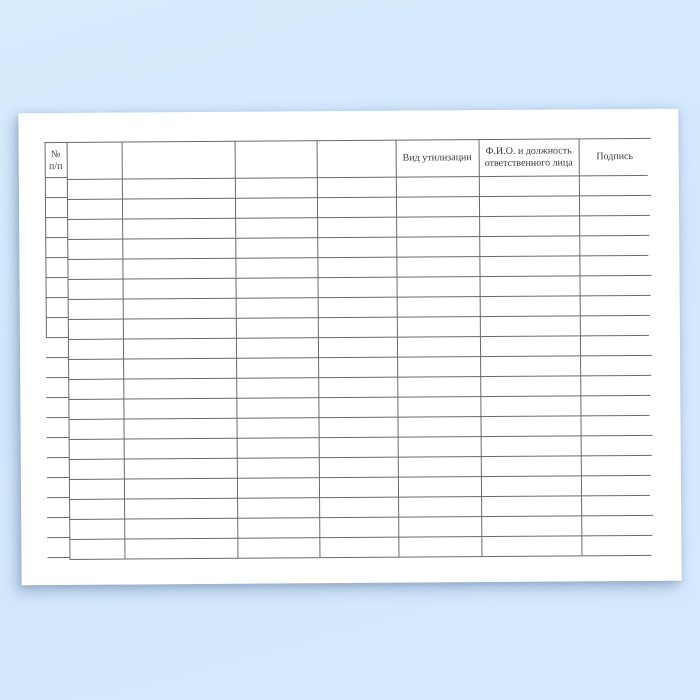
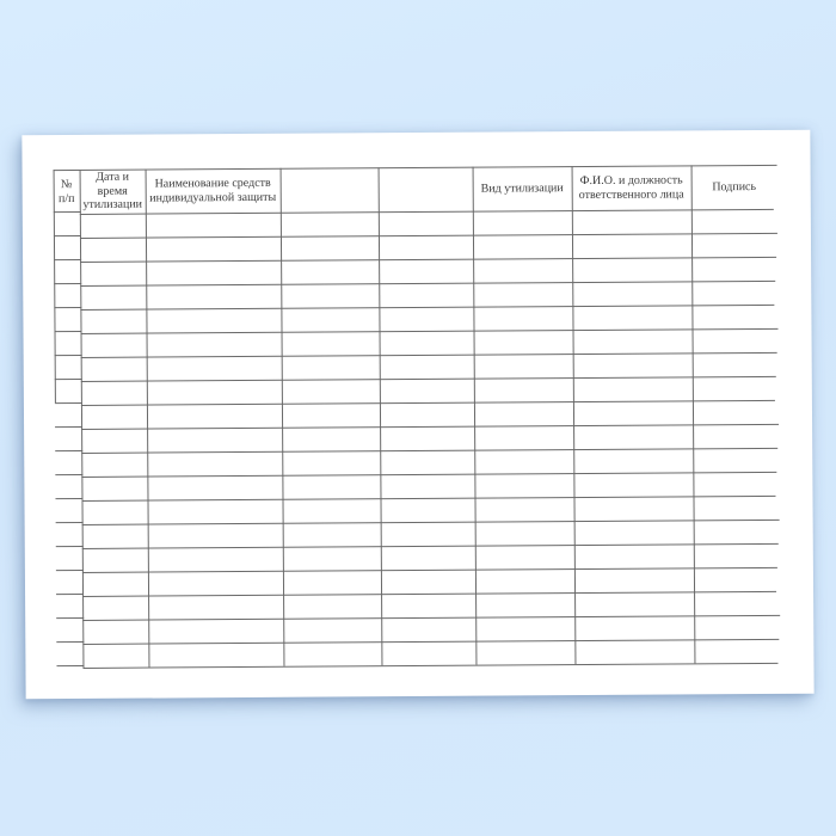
  №
  п/п
+ Дата и время
+ утилизации
+ Наименование средств
+ индивидуальной защиты
  Вид утилизации
  Ф.И.О. и должность
  ответственного лица
  Подпись
